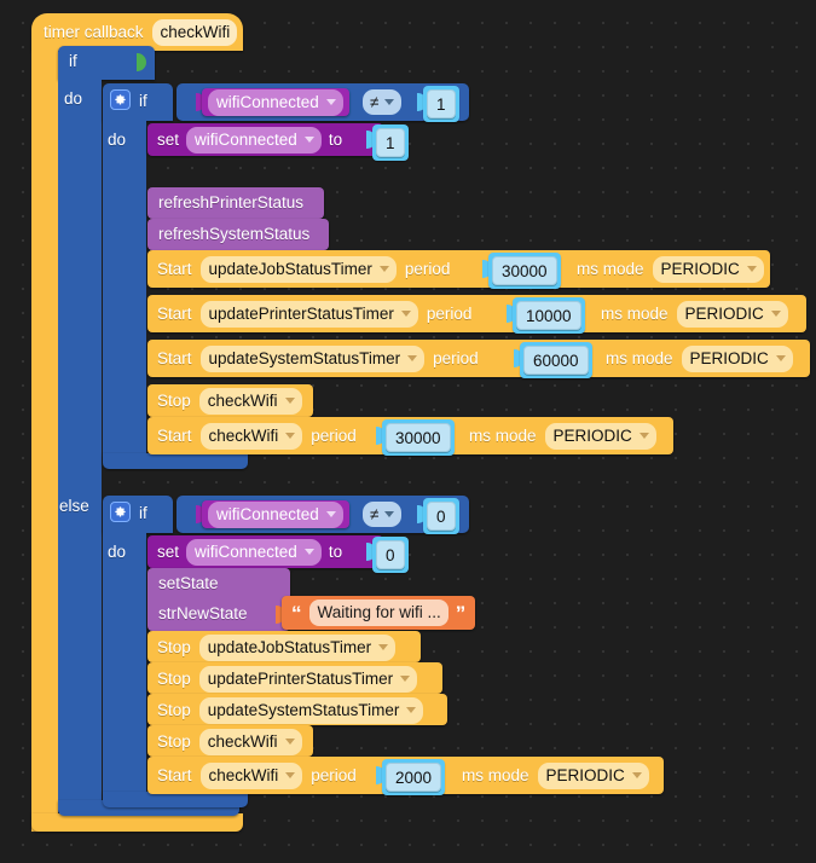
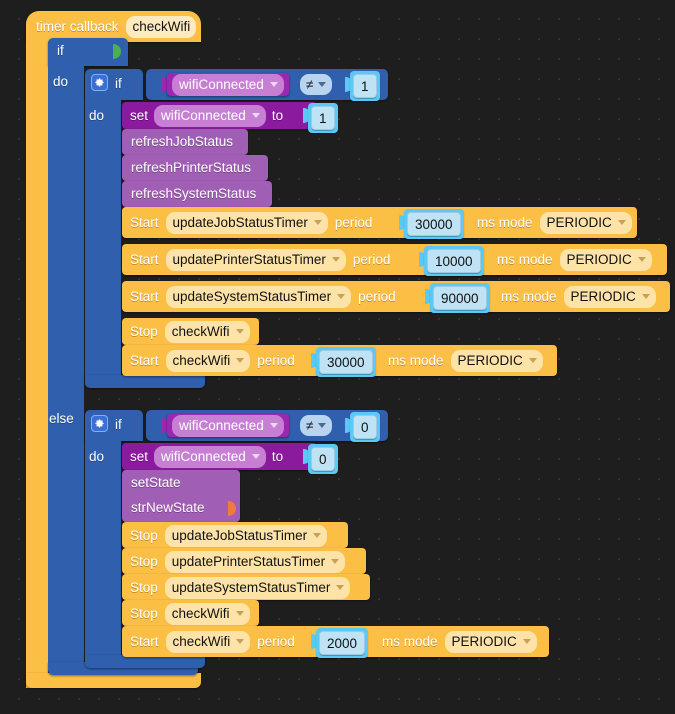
  timer callback
  checkWifi
  if
  do
  else
  if
  do
  wifiConnected
  ≠
  1
  set
  wifiConnected
  to
  1
+ refreshJobStatus
  refreshPrinterStatus
  refreshSystemStatus
  Start
  updateJobStatusTimer
  period
  30000
  ms mode
  PERIODIC
  Start
  updatePrinterStatusTimer
  period
  10000
  ms mode
  PERIODIC
  Start
  updateSystemStatusTimer
  period
- 60000
+ 90000
  ms mode
  PERIODIC
  Stop
  checkWifi
  Start
  checkWifi
  period
  30000
  ms mode
  PERIODIC
  if
  do
  wifiConnected
  ≠
  0
  set
  wifiConnected
  to
  0
  setState
  strNewState
- “
- Waiting for wifi ...
- ”
  Stop
  updateJobStatusTimer
  Stop
  updatePrinterStatusTimer
  Stop
  updateSystemStatusTimer
  Stop
  checkWifi
  Start
  checkWifi
  period
  2000
  ms mode
  PERIODIC
